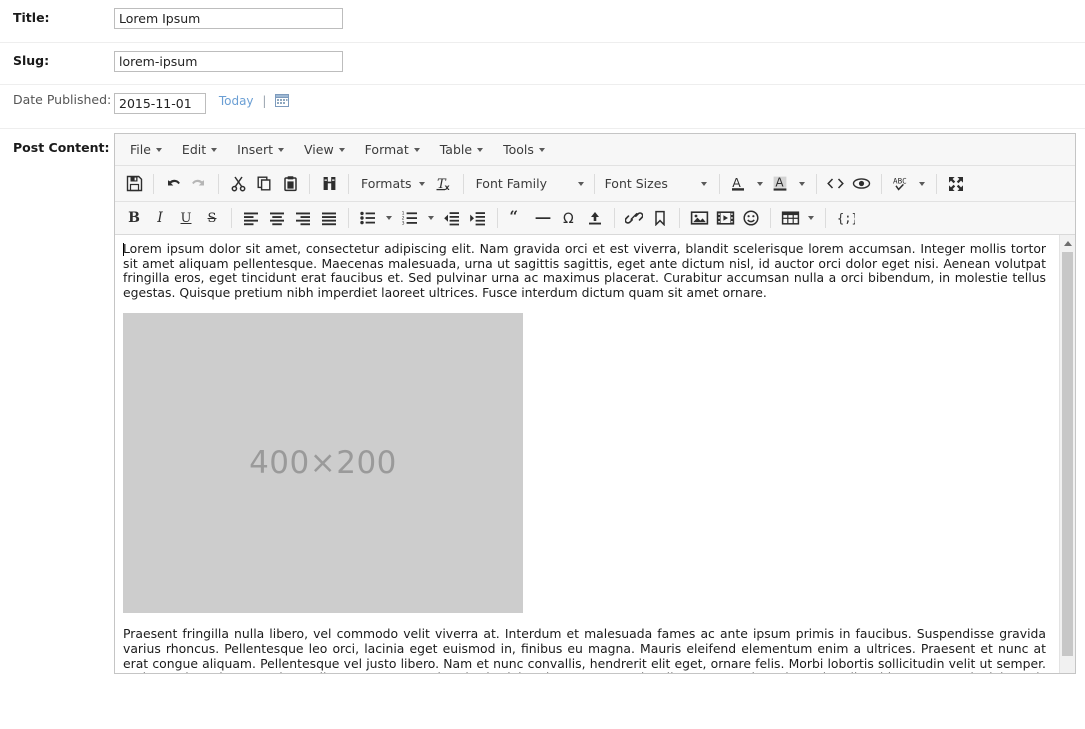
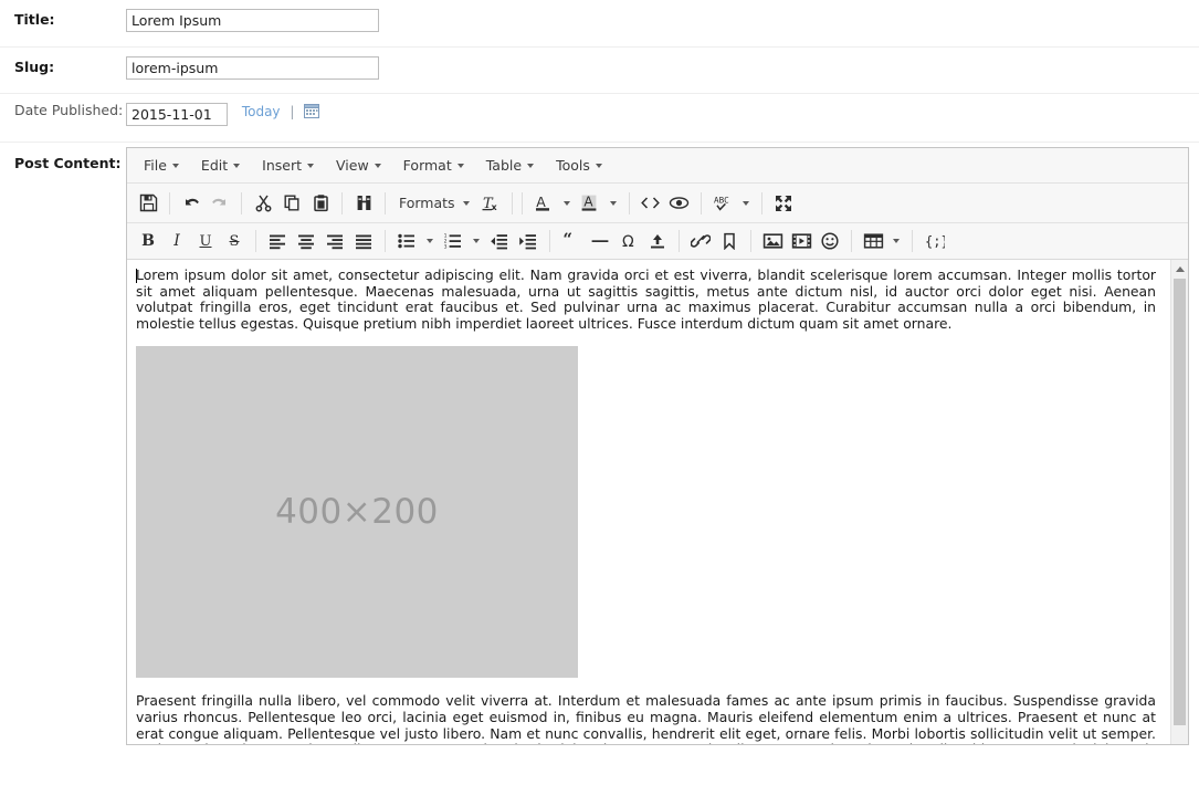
  Title:
  Lorem Ipsum
  Slug:
  lorem-ipsum
  Date Published:
  2015-11-01 Today |
  Post Content:
  File
  Edit
  Insert
  View
  Format
  Table
  Tools
  Formats
  T
  x
- Font Family
- Font Sizes
  A
  A
  ABC
  B
  I
  U
  S
  “
  Ω
- Lorem ipsum dolor sit amet, consectetur adipiscing elit. Nam gravida orci et est viverra, blandit scelerisque lorem accumsan. Integer mollis tortor sit amet aliquam pellentesque. Maecenas malesuada, urna ut sagittis sagittis, eget ante dictum nisl, id auctor orci dolor eget nisi. Aenean volutpat fringilla eros, eget tincidunt erat faucibus et. Sed pulvinar urna ac maximus placerat. Curabitur accumsan nulla a orci bibendum, in molestie tellus egestas. Quisque pretium nibh imperdiet laoreet ultrices. Fusce interdum dictum quam sit amet ornare.
+ Lorem ipsum dolor sit amet, consectetur adipiscing elit. Nam gravida orci et est viverra, blandit scelerisque lorem accumsan. Integer mollis tortor sit amet aliquam pellentesque. Maecenas malesuada, urna ut sagittis sagittis, metus ante dictum nisl, id auctor orci dolor eget nisi. Aenean volutpat fringilla eros, eget tincidunt erat faucibus et. Sed pulvinar urna ac maximus placerat. Curabitur accumsan nulla a orci bibendum, in molestie tellus egestas. Quisque pretium nibh imperdiet laoreet ultrices. Fusce interdum dictum quam sit amet ornare.
  400×200
  Praesent fringilla nulla libero, vel commodo velit viverra at. Interdum et malesuada fames ac ante ipsum primis in faucibus. Suspendisse gravida varius rhoncus. Pellentesque leo orci, lacinia eget euismod in, finibus eu magna. Mauris eleifend elementum enim a ultrices. Praesent et nunc at erat congue aliquam. Pellentesque vel justo libero. Nam et nunc convallis, hendrerit elit eget, ornare felis. Morbi lobortis sollicitudin velit ut semper.
